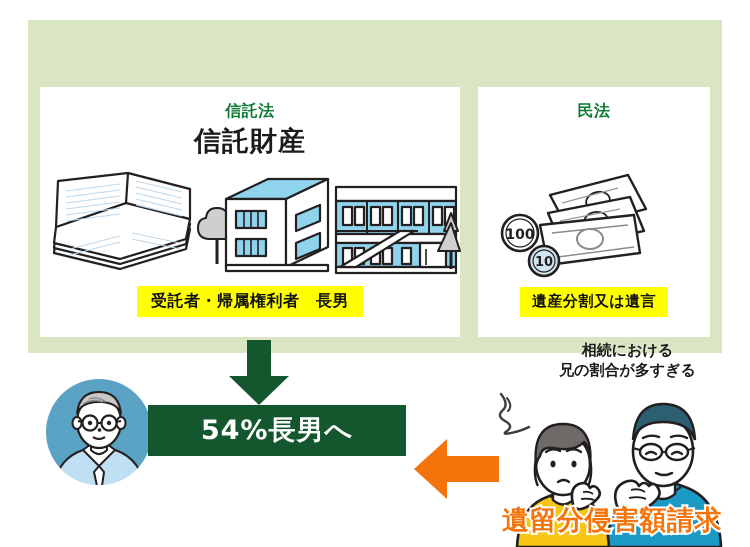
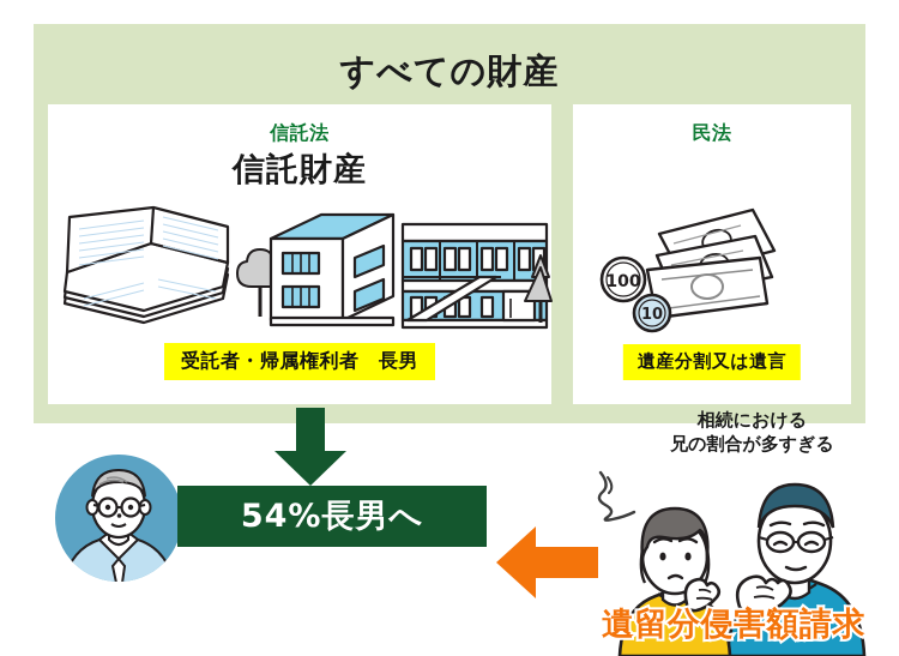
+ すべての財産
  信託法
  信託財産
  受託者・帰属権利者 長男
  民法
  100
  10
  遺産分割又は遺言
  54%長男へ
  相続における
  兄の割合が多すぎる
  遺留分侵害額請求
